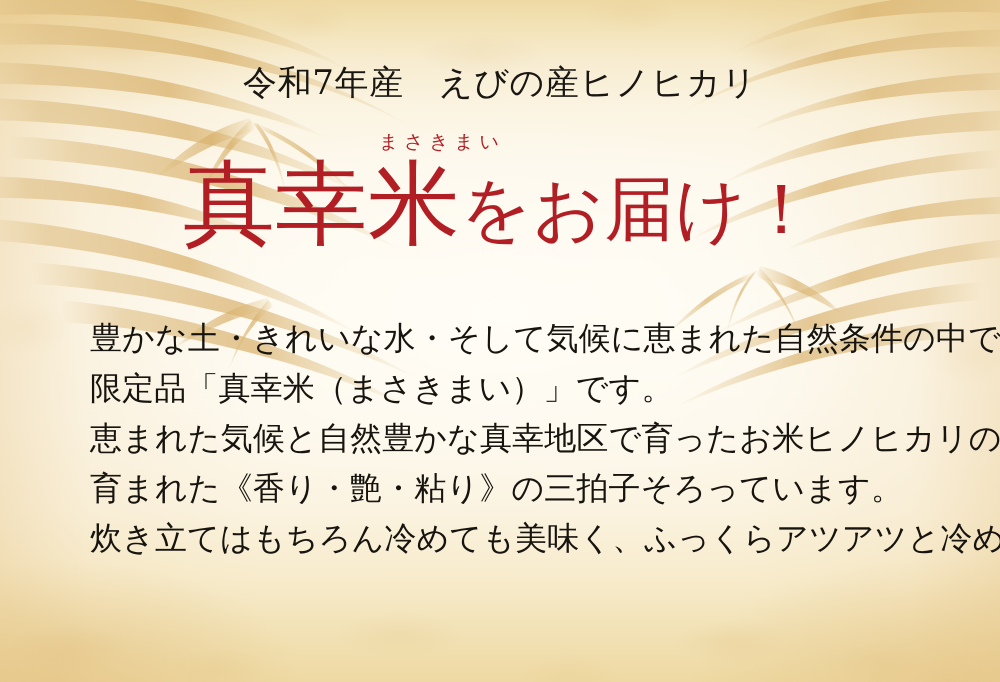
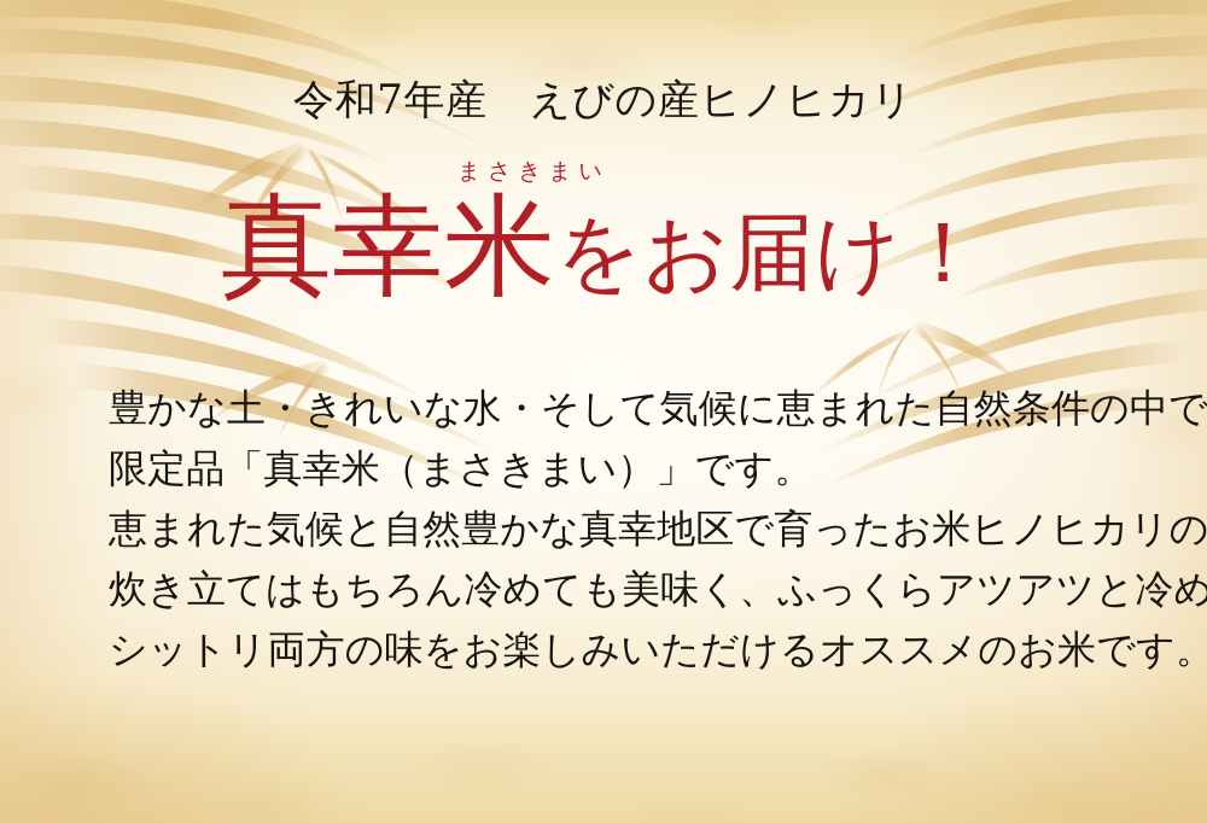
  令和7年産 えびの産ヒノヒカリ
  まさきまい
  真幸米をお届け！
  豊かな土・きれいな水・そして気候に恵まれた自然条件の中で
  限定品「真幸米（まさきまい）」です。
  恵まれた気候と自然豊かな真幸地区で育ったお米ヒノヒカリの
- 育まれた《香り・艶・粘り》の三拍子そろっています。
  炊き立てはもちろん冷めても美味く、ふっくらアツアツと冷め
+ シットリ両方の味をお楽しみいただけるオススメのお米です。
